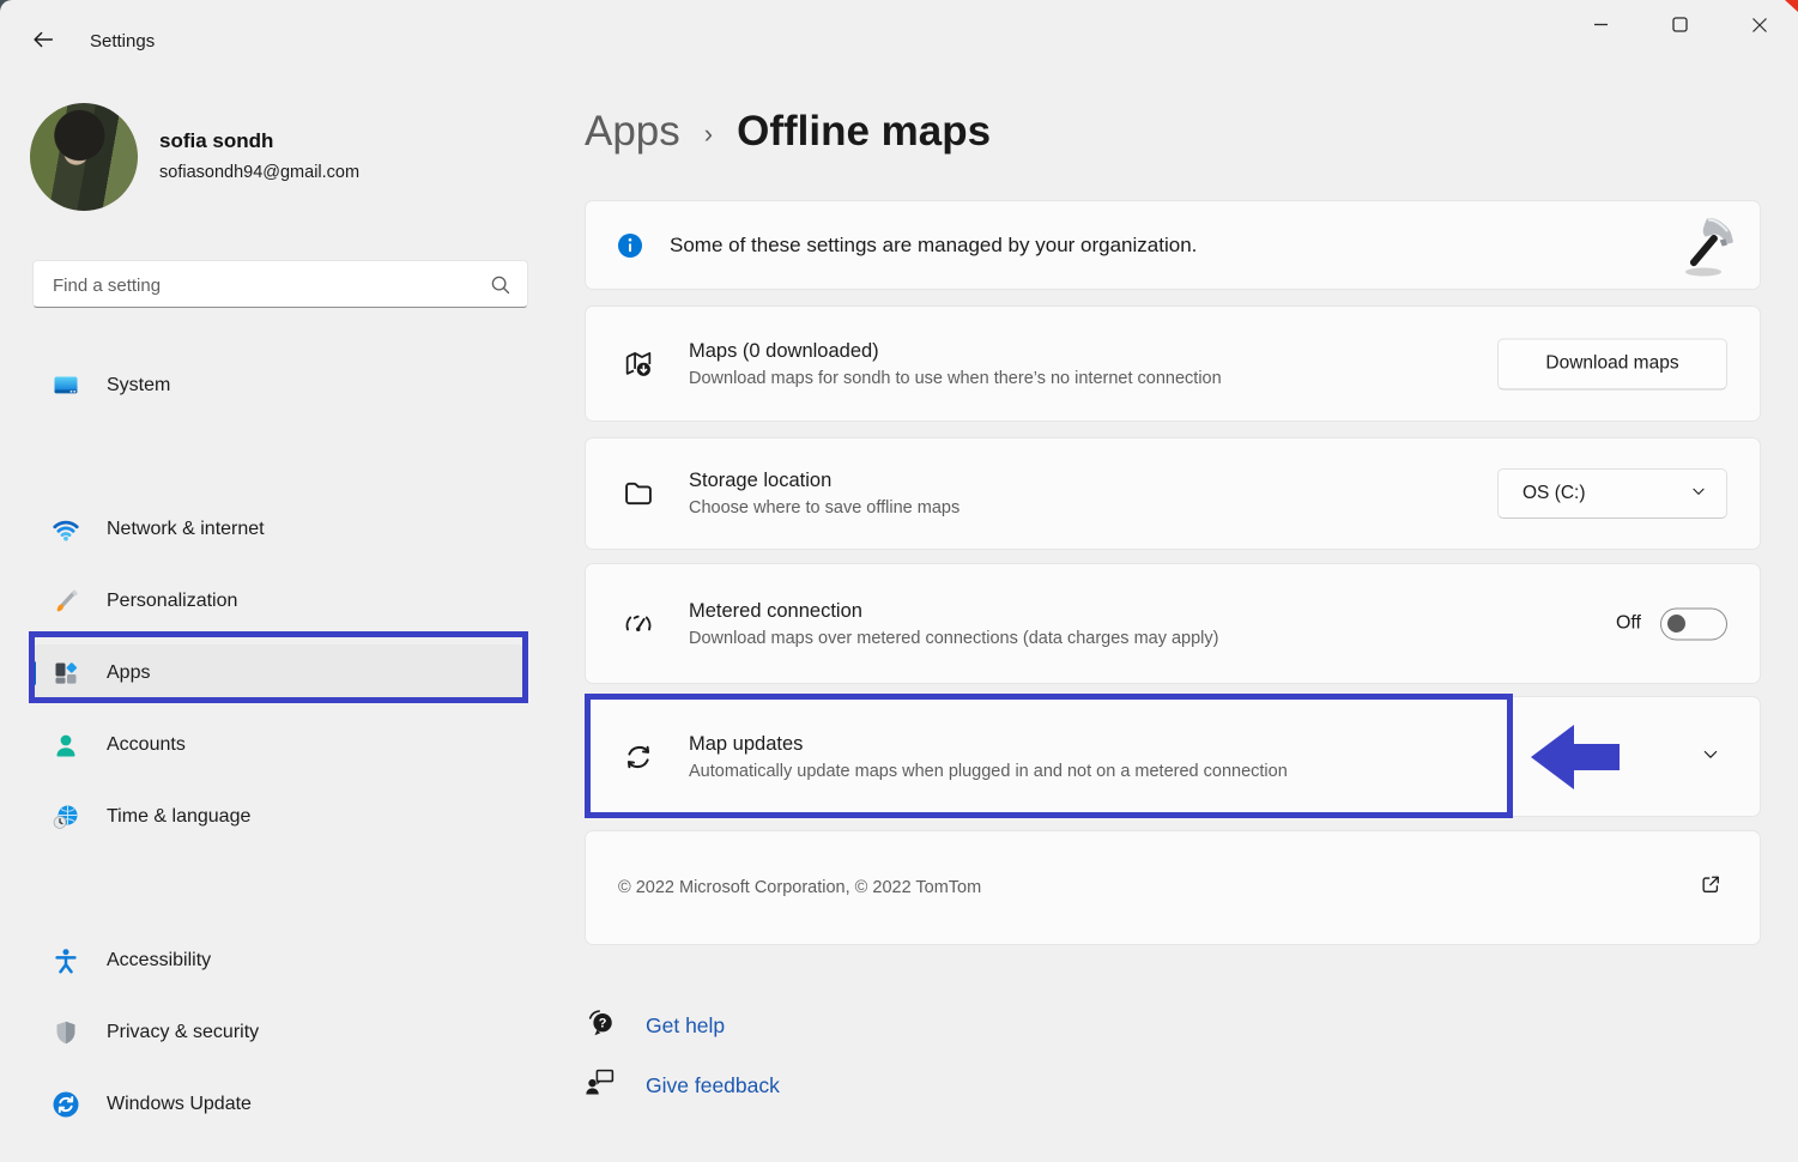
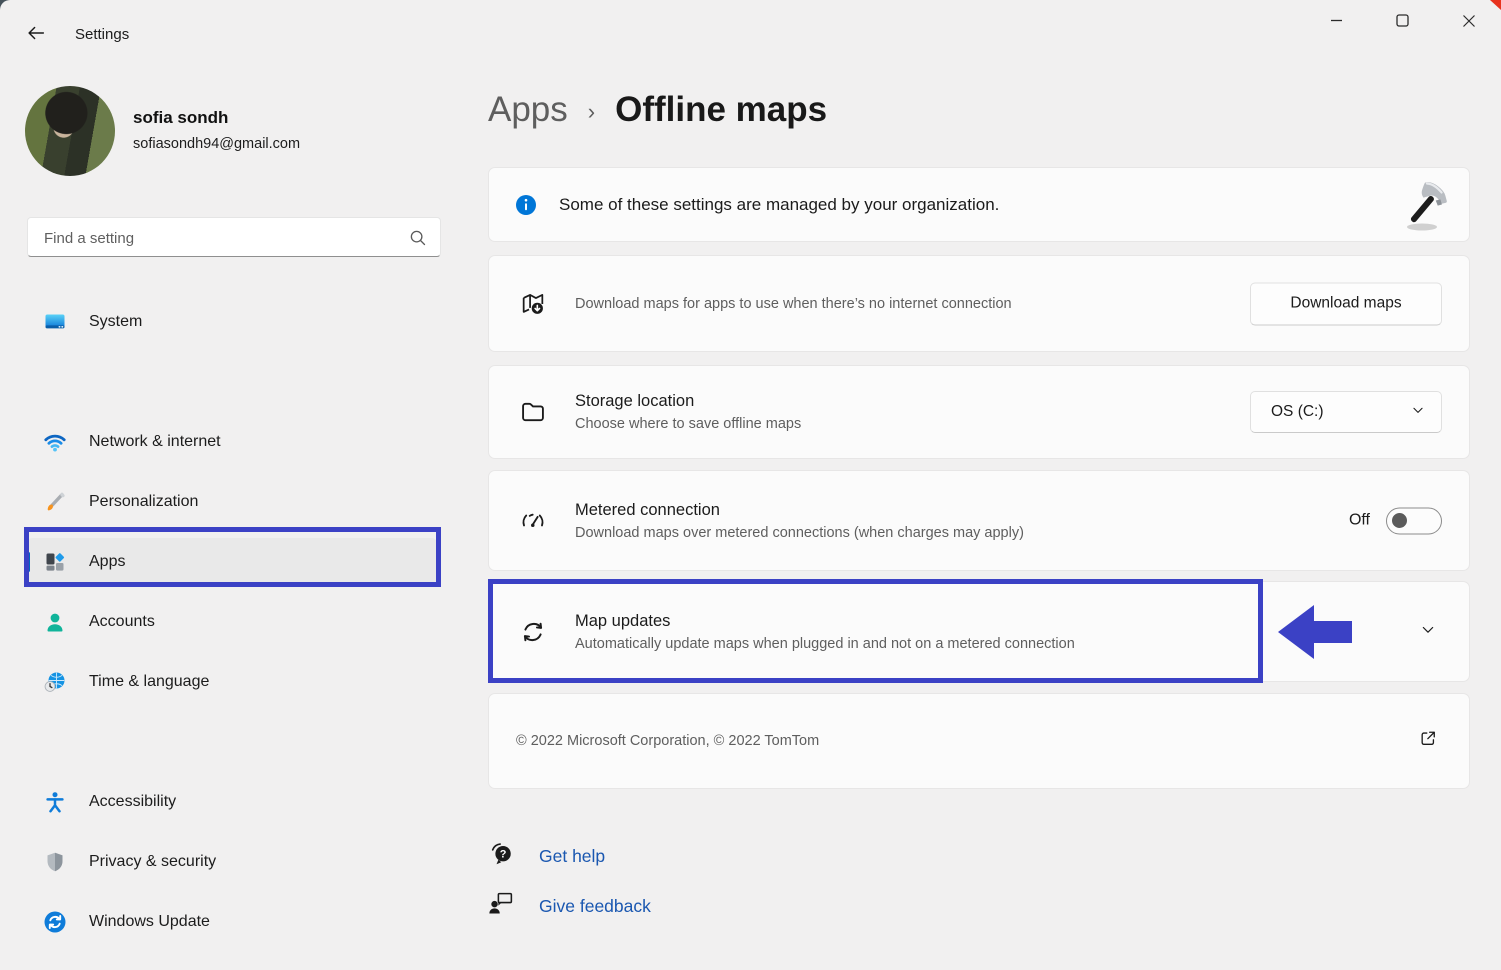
  Settings
  sofia sondh
  sofiasondh94@gmail.com
  Find a setting
  System
  Network & internet
  Personalization
  Apps
  Accounts
  Time & language
  Accessibility
  Privacy & security
  Windows Update
  Apps
  ›
  Offline maps
  Some of these settings are managed by your organization.
- Maps (0 downloaded)
- Download maps for sondh to use when there’s no internet connection
+ Download maps for apps to use when there’s no internet connection
  Download maps
  Storage location
  Choose where to save offline maps
  OS (C:)
  Metered connection
- Download maps over metered connections (data charges may apply)
+ Download maps over metered connections (when charges may apply)
  Off
  Map updates
  Automatically update maps when plugged in and not on a metered connection
  © 2022 Microsoft Corporation, © 2022 TomTom
  ?
  Get help
  Give feedback
